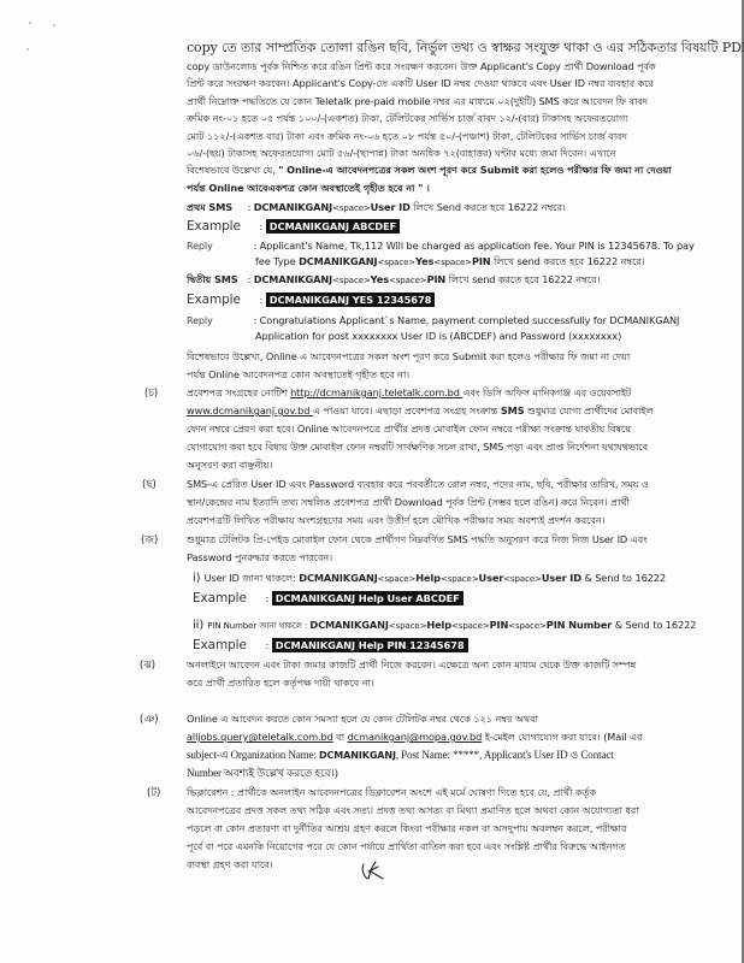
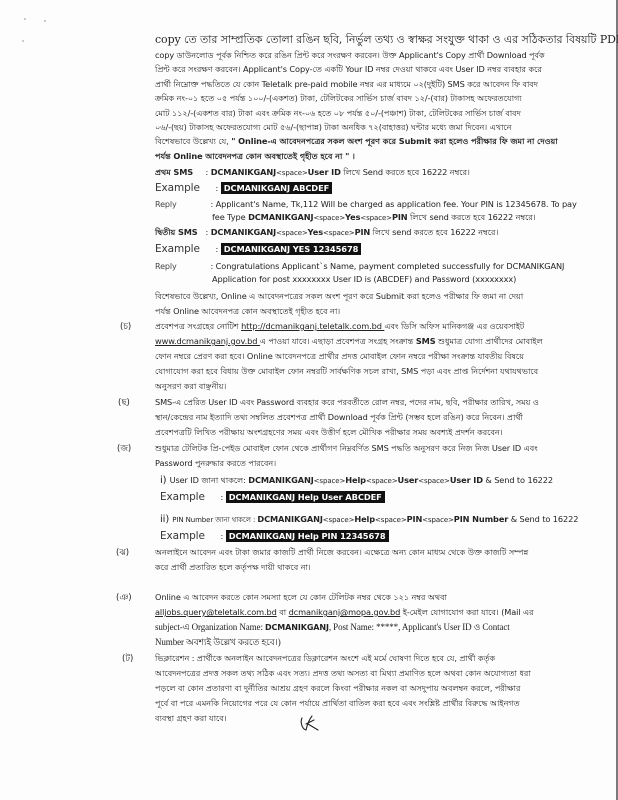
  copy তে তার সাম্প্রতিক তোলা রঙিন ছবি, নির্ভুল তথ্য ও স্বাক্ষর সংযুক্ত থাকা ও এর সঠিকতার বিষয়টি PD
  copy ডাউনলোড পূর্বক নিশ্চিত করে রঙিন প্রিন্ট করে সংরক্ষণ করবেন। উক্ত Applicant's Copy প্রার্থী Download পূর্বক
- প্রিন্ট করে সংরক্ষণ করবেন। Applicant's Copy-তে একটি User ID নম্বর দেওয়া থাকবে এবং User ID নম্বর ব্যবহার করে
+ প্রিন্ট করে সংরক্ষণ করবেন। Applicant's Copy-তে একটি Your ID নম্বর দেওয়া থাকবে এবং User ID নম্বর ব্যবহার করে
  প্রার্থী নিম্নোক্ত পদ্ধতিতে যে কোন Teletalk pre-paid mobile নম্বর এর মাধ্যমে ০২(দুইটি) SMS করে আবেদন ফি বাবদ
  ক্রমিক নং-০১ হতে ০৫ পর্যন্ত ১০০/-(একশত) টাকা, টেলিটকের সার্ভিস চার্জ বাবদ ১২/-(বার) টাকাসহ অফেরতযোগ্য
  মোট ১১২/-(একশত বার) টাকা এবং ক্রমিক নং-০৬ হতে ০৮ পর্যন্ত ৫০/-(পঞ্চাশ) টাকা, টেলিটকের সার্ভিস চার্জ বাবদ
  ০৬/-(ছয়) টাকাসহ অফেরতযোগ্য মোট ৫৬/-(ছাপান্ন) টাকা অনধিক ৭২(বাহাত্তর) ঘন্টার মধ্যে জমা দিবেন। এখানে
  বিশেষভাবে উল্লেখ্য যে, " Online-এ আবেদনপত্রের সকল অংশ পূরণ করে Submit করা হলেও পরীক্ষার ফি জমা না দেওয়া
- পর্যন্ত Online আবেএকশত্র কোন অবস্থাতেই গৃহীত হবে না " ।
+ পর্যন্ত Online আবেদনপত্র কোন অবস্থাতেই গৃহীত হবে না " ।
  প্রথম SMS : DCMANIKGANJ<space>User ID লিখে Send করতে হবে 16222 নম্বরে।
  Example : DCMANIKGANJ ABCDEF
  Reply : Applicant's Name, Tk,112 Will be charged as application fee. Your PIN is 12345678. To pay
  fee Type DCMANIKGANJ<space>Yes<space>PIN লিখে send করতে হবে 16222 নম্বরে।
  দ্বিতীয় SMS : DCMANIKGANJ<space>Yes<space>PIN লিখে send করতে হবে 16222 নম্বরে।
  Example : DCMANIKGANJ YES 12345678
  Reply : Congratulations Applicant`s Name, payment completed successfully for DCMANIKGANJ
  Application for post xxxxxxxx User ID is (ABCDEF) and Password (xxxxxxxx)
  বিশেষভাবে উল্লেখ্য, Online এ আবেদনপত্রের সকল অংশ পূরণ করে Submit করা হলেও পরীক্ষার ফি জমা না দেয়া
  পর্যন্ত Online আবেদনপত্র কোন অবস্থাতেই গৃহীত হবে না।
  (চ)
  প্রবেশপত্র সংগ্রহের নোটিশ http://dcmanikganj.teletalk.com.bd এবং ডিসি অফিস মানিকগঞ্জ এর ওয়েবসাইট
  www.dcmanikganj.gov.bd এ পাওয়া যাবে। এছাড়া প্রবেশপত্র সংগ্রহ সংক্রান্ত SMS শুধুমাত্র যোগ্য প্রার্থীদের মোবাইল
  ফোন নম্বরে প্রেরণ করা হবে। Online আবেদনপত্রে প্রার্থীর প্রদত্ত মোবাইল ফোন নম্বরে পরীক্ষা সংক্রান্ত যাবতীয় বিষয়ে
  যোগাযোগ করা হবে বিধায় উক্ত মোবাইল ফোন নম্বরটি সার্বক্ষণিক সচল রাখা, SMS পড়া এবং প্রাপ্ত নির্দেশনা যথাযথভাবে
  অনুসরণ করা বাঞ্ছনীয়।
  (ছ)
  SMS-এ প্রেরিত User ID এবং Password ব্যবহার করে পরবর্তীতে রোল নম্বর, পদের নাম, ছবি, পরীক্ষার তারিখ, সময় ও
  স্থান/কেন্দ্রের নাম ইত্যাদি তথ্য সম্বলিত প্রবেশপত্র প্রার্থী Download পূর্বক প্রিন্ট (সম্ভব হলে রঙিন) করে নিবেন। প্রার্থী
  প্রবেশপত্রটি লিখিত পরীক্ষায় অংশগ্রহণের সময় এবং উত্তীর্ণ হলে মৌখিক পরীক্ষার সময় অবশ্যই প্রদর্শন করবেন।
  (জ)
  শুধুমাত্র টেলিটক প্রি-পেইড মোবাইল ফোন থেকে প্রার্থীগণ নিম্নবর্ণিত SMS পদ্ধতি অনুসরণ করে নিজ নিজ User ID এবং
  Password পুনরুদ্ধার করতে পারবেন।
  i) User ID জানা থাকলে: DCMANIKGANJ<space>Help<space>User<space>User ID & Send to 16222
  Example : DCMANIKGANJ Help User ABCDEF
  ii) PIN Number জানা থাকলে : DCMANIKGANJ<space>Help<space>PIN<space>PIN Number & Send to 16222
  Example : DCMANIKGANJ Help PIN 12345678
  (ঝ)
  অনলাইনে আবেদন এবং টাকা জমার কাজটি প্রার্থী নিজে করবেন। এক্ষেত্রে অন্য কোন মাধ্যম থেকে উক্ত কাজটি সম্পন্ন
  করে প্রার্থী প্রতারিত হলে কর্তৃপক্ষ দায়ী থাকবে না।
  (ঞ)
  Online এ আবেদন করতে কোন সমস্যা হলে যে কোন টেলিটক নম্বর থেকে ১২১ নম্বর অথবা
  alljobs.query@teletalk.com.bd বা dcmanikganj@mopa.gov.bd ই-মেইল যোগাযোগ করা যাবে। (Mail এর
  subject-এ Organization Name: DCMANIKGANJ, Post Name: *****, Applicant's User ID ও Contact
  Number অবশ্যই উল্লেখ করতে হবে।)
  (ট)
  ভিক্লারেশন : প্রার্থীকে অনলাইন আবেদনপত্রের ডিক্লারেশন অংশে এই মর্মে ঘোষণা দিতে হবে যে, প্রার্থী কর্তৃক
  আবেদনপত্রের প্রদত্ত সকল তথ্য সঠিক এবং সত্য। প্রদত্ত তথ্য অসত্য বা মিথ্যা প্রমাণিত হলে অথবা কোন অযোগ্যতা ধরা
  পড়লে বা কোন প্রতারণা বা দুর্নীতির আশ্রয় গ্রহণ করলে কিংবা পরীক্ষার নকল বা অসদুপায় অবলম্বন করলে, পরীক্ষার
  পূর্বে বা পরে এমনকি নিয়োগের পরে যে কোন পর্যায়ে প্রার্থিতা বাতিল করা হবে এবং সংশ্লিষ্ট প্রার্থীর বিরুদ্ধে আইনগত
  ব্যবস্থা গ্রহণ করা যাবে।
